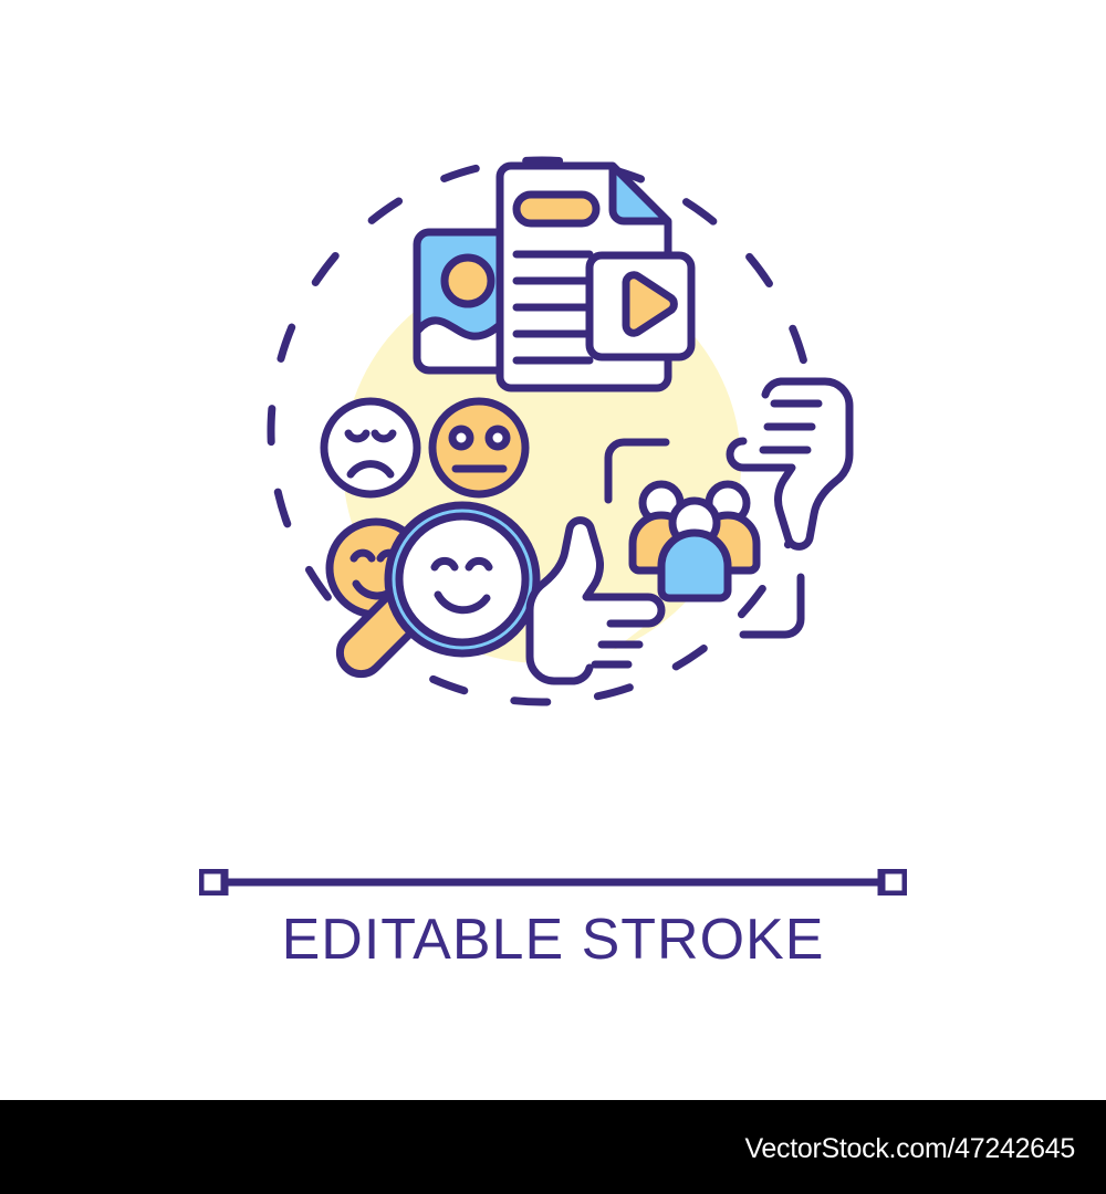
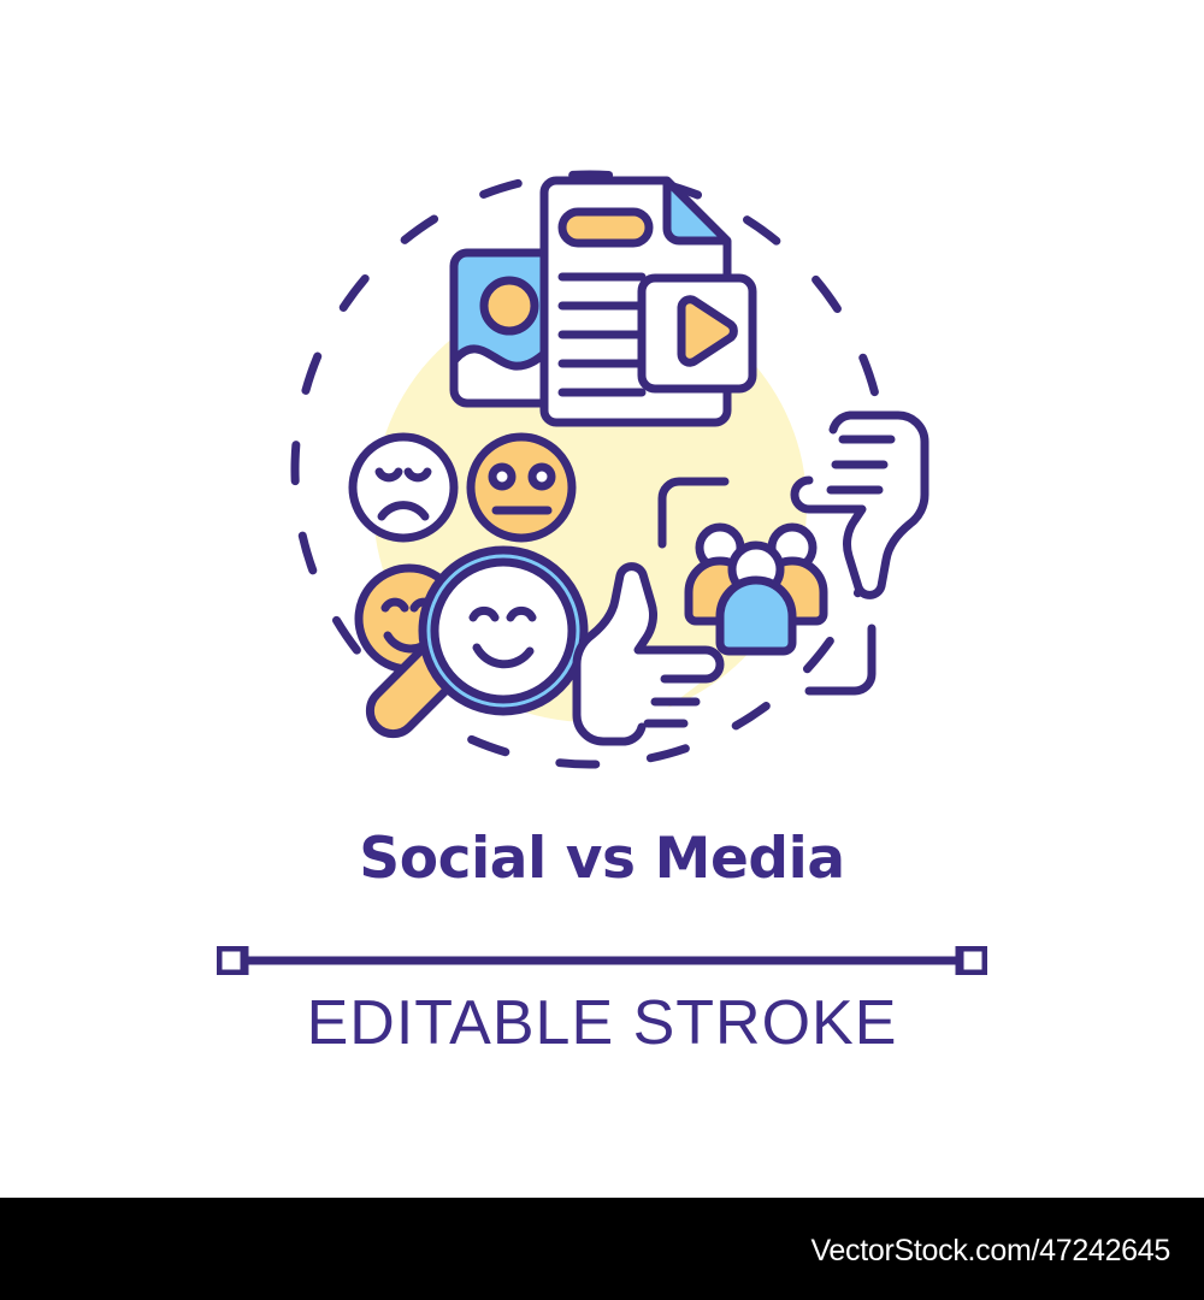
+ Social vs Media
  EDITABLE STROKE
  VectorStock.com/47242645
